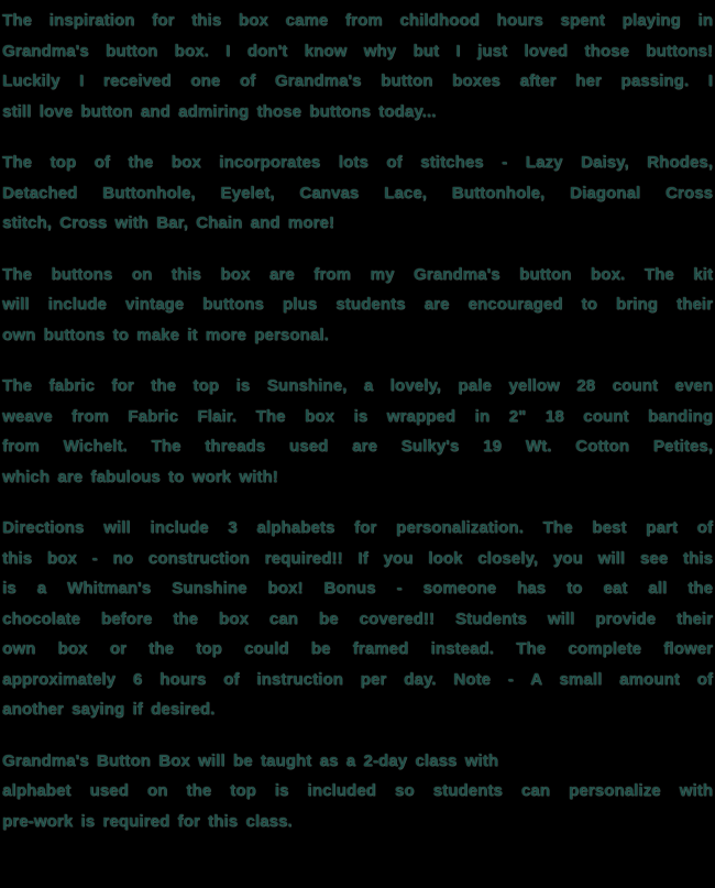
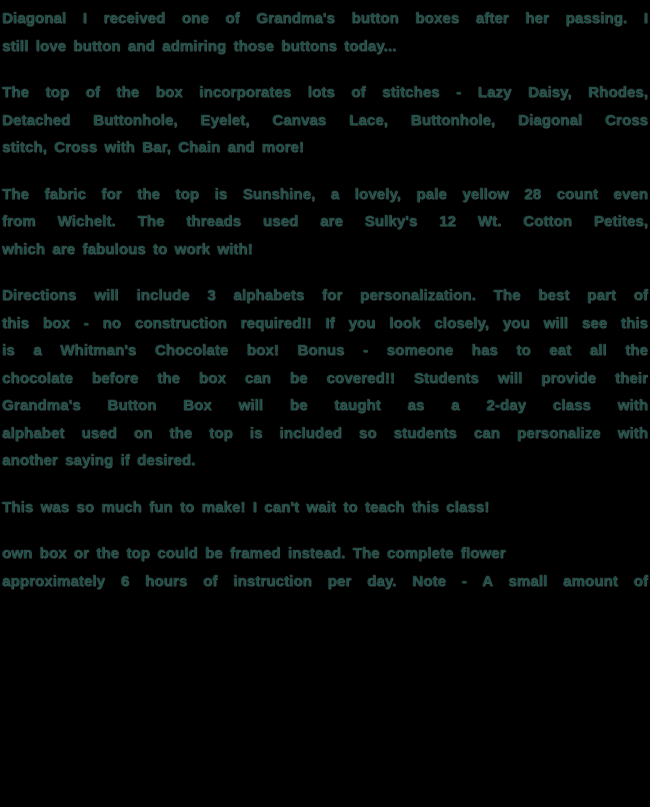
- The inspiration for this box came from childhood hours spent playing in
- Grandma's button box. I don't know why but I just loved those buttons!
- Luckily I received one of Grandma's button boxes after her passing. I
+ Diagonal I received one of Grandma's button boxes after her passing. I
  still love button and admiring those buttons today...
  The top of the box incorporates lots of stitches - Lazy Daisy, Rhodes,
  Detached Buttonhole, Eyelet, Canvas Lace, Buttonhole, Diagonal Cross
  stitch, Cross with Bar, Chain and more!
- The buttons on this box are from my Grandma's button box. The kit
- will include vintage buttons plus students are encouraged to bring their
- own buttons to make it more personal.
  The fabric for the top is Sunshine, a lovely, pale yellow 28 count even
- weave from Fabric Flair. The box is wrapped in 2" 18 count banding
- from Wichelt. The threads used are Sulky's 19 Wt. Cotton Petites,
+ from Wichelt. The threads used are Sulky's 12 Wt. Cotton Petites,
  which are fabulous to work with!
  Directions will include 3 alphabets for personalization. The best part of
  this box - no construction required!! If you look closely, you will see this
- is a Whitman's Sunshine box! Bonus - someone has to eat all the
+ is a Whitman's Chocolate box! Bonus - someone has to eat all the
  chocolate before the box can be covered!! Students will provide their
- own box or the top could be framed instead. The complete flower
+ Grandma's Button Box will be taught as a 2-day class with
- approximately 6 hours of instruction per day. Note - A small amount of
+ alphabet used on the top is included so students can personalize with
  another saying if desired.
+ This was so much fun to make! I can't wait to teach this class!
- Grandma's Button Box will be taught as a 2-day class with
+ own box or the top could be framed instead. The complete flower
- alphabet used on the top is included so students can personalize with
+ approximately 6 hours of instruction per day. Note - A small amount of
- pre-work is required for this class.
